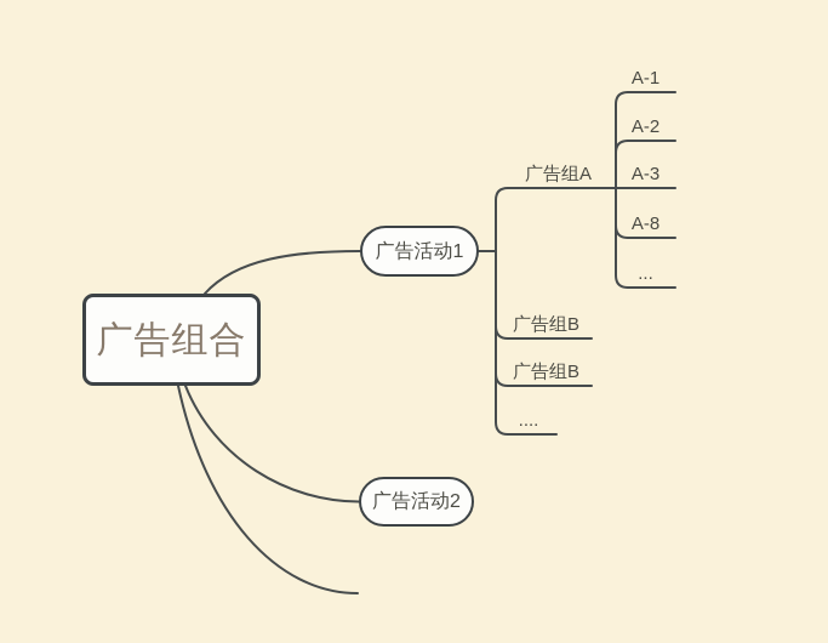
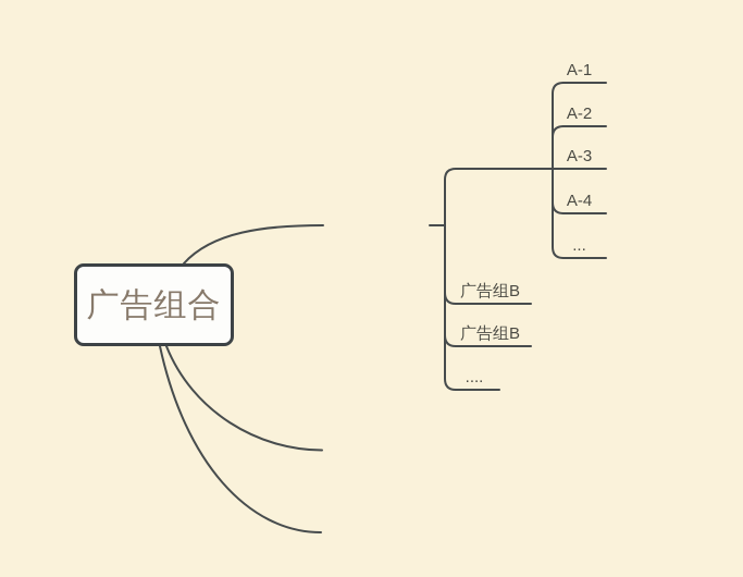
  广告组合
- 广告活动1
- 广告活动2
- 广告组A
  广告组B
  广告组B
  ....
  A-1
  A-2
  A-3
- A-8
+ A-4
  ...
